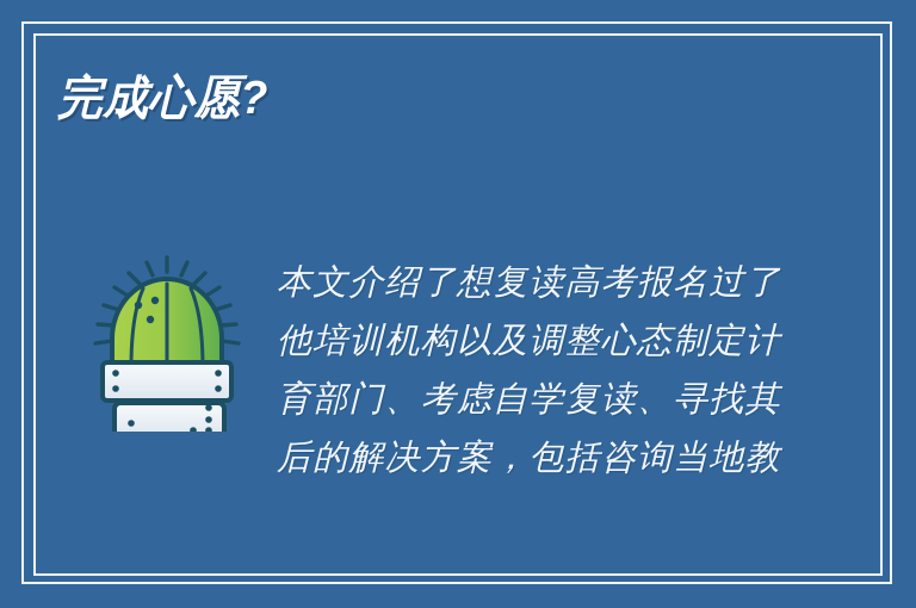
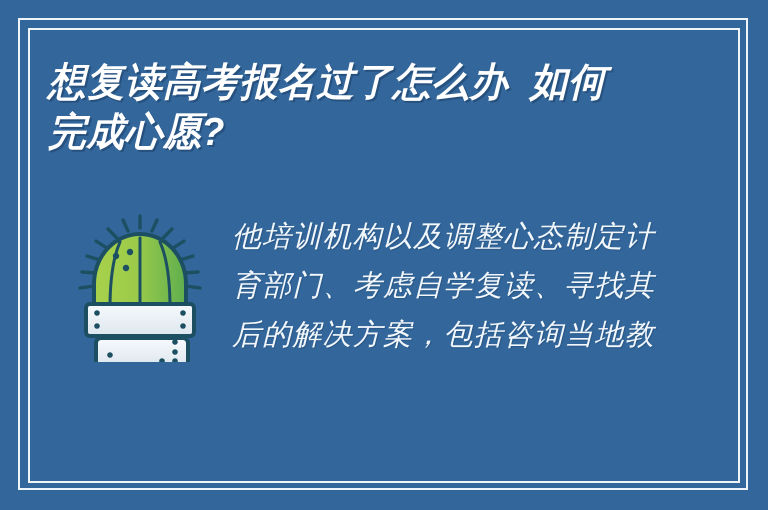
+ 想复读高考报名过了怎么办 如何
  完成心愿?
- 本文介绍了想复读高考报名过了
  他培训机构以及调整心态制定计
  育部门、考虑自学复读、寻找其
  后的解决方案，包括咨询当地教
